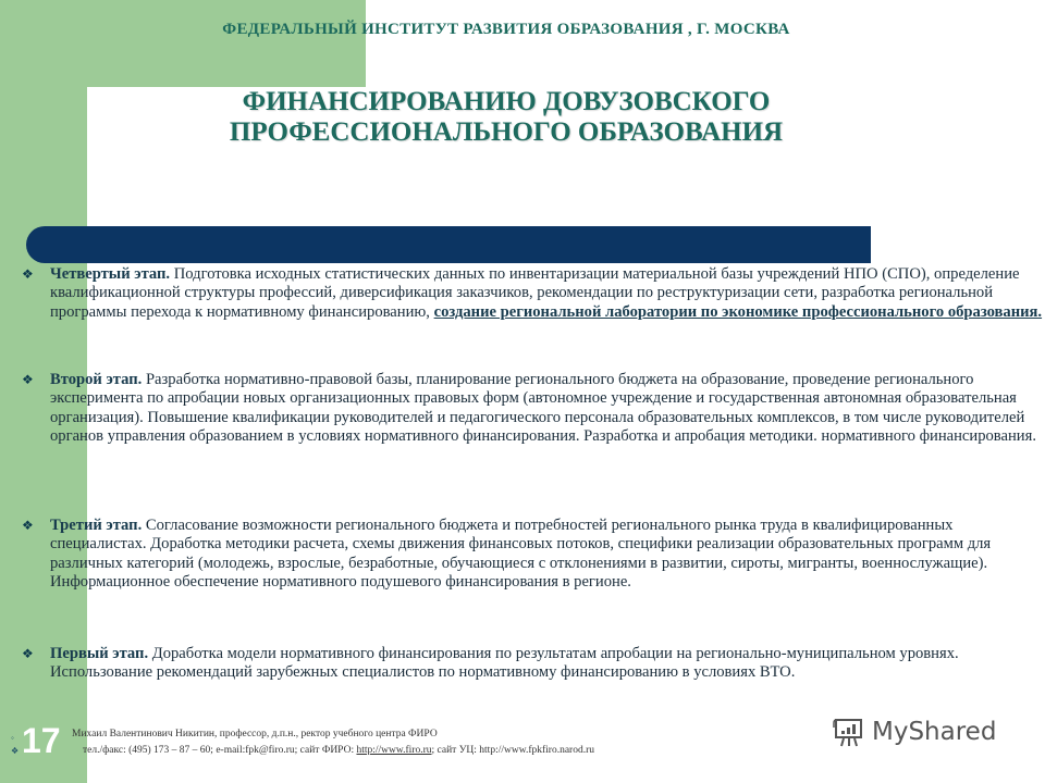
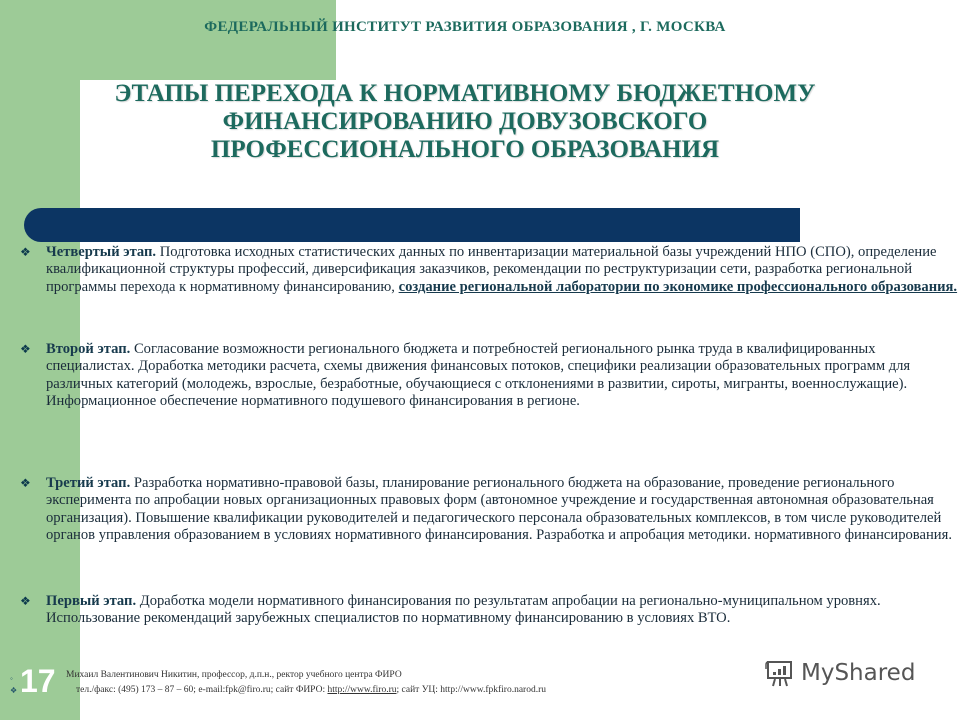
  ФЕДЕРАЛЬНЫЙ ИНСТИТУТ РАЗВИТИЯ ОБРАЗОВАНИЯ , Г. МОСКВА
+ ЭТАПЫ ПЕРЕХОДА К НОРМАТИВНОМУ БЮДЖЕТНОМУ
  ФИНАНСИРОВАНИЮ ДОВУЗОВСКОГО
  ПРОФЕССИОНАЛЬНОГО ОБРАЗОВАНИЯ
  ❖
  Четвертый этап. Подготовка исходных статистических данных по инвентаризации материальной базы учреждений НПО (СПО), определение квалификационной структуры профессий, диверсификация заказчиков, рекомендации по реструктуризации сети, разработка региональной программы перехода к нормативному финансированию, создание региональной лаборатории по экономике профессионального образования.
  ❖
- Второй этап. Разработка нормативно-правовой базы, планирование регионального бюджета на образование, проведение регионального эксперимента по апробации новых организационных правовых форм (автономное учреждение и государственная автономная образовательная организация). Повышение квалификации руководителей и педагогического персонала образовательных комплексов, в том числе руководителей органов управления образованием в условиях нормативного финансирования. Разработка и апробация методики. нормативного финансирования.
+ Второй этап. Согласование возможности регионального бюджета и потребностей регионального рынка труда в квалифицированных специалистах. Доработка методики расчета, схемы движения финансовых потоков, специфики реализации образовательных программ для различных категорий (молодежь, взрослые, безработные, обучающиеся с отклонениями в развитии, сироты, мигранты, военнослужащие). Информационное обеспечение нормативного подушевого финансирования в регионе.
  ❖
- Третий этап. Согласование возможности регионального бюджета и потребностей регионального рынка труда в квалифицированных специалистах. Доработка методики расчета, схемы движения финансовых потоков, специфики реализации образовательных программ для различных категорий (молодежь, взрослые, безработные, обучающиеся с отклонениями в развитии, сироты, мигранты, военнослужащие). Информационное обеспечение нормативного подушевого финансирования в регионе.
+ Третий этап. Разработка нормативно-правовой базы, планирование регионального бюджета на образование, проведение регионального эксперимента по апробации новых организационных правовых форм (автономное учреждение и государственная автономная образовательная организация). Повышение квалификации руководителей и педагогического персонала образовательных комплексов, в том числе руководителей органов управления образованием в условиях нормативного финансирования. Разработка и апробация методики. нормативного финансирования.
  ❖
  Первый этап. Доработка модели нормативного финансирования по результатам апробации на регионально-муниципальном уровнях. Использование рекомендаций зарубежных специалистов по нормативному финансированию в условиях ВТО.
  ◦
  ❖
  17
  Михаил Валентинович Никитин, профессор, д.п.н., ректор учебного центра ФИРО
  тел./факс: (495) 173 – 87 – 60; e-mail:fpk@firo.ru; сайт ФИРО: http://www.firo.ru; сайт УЦ: http://www.fpkfiro.narod.ru
  MyShared
